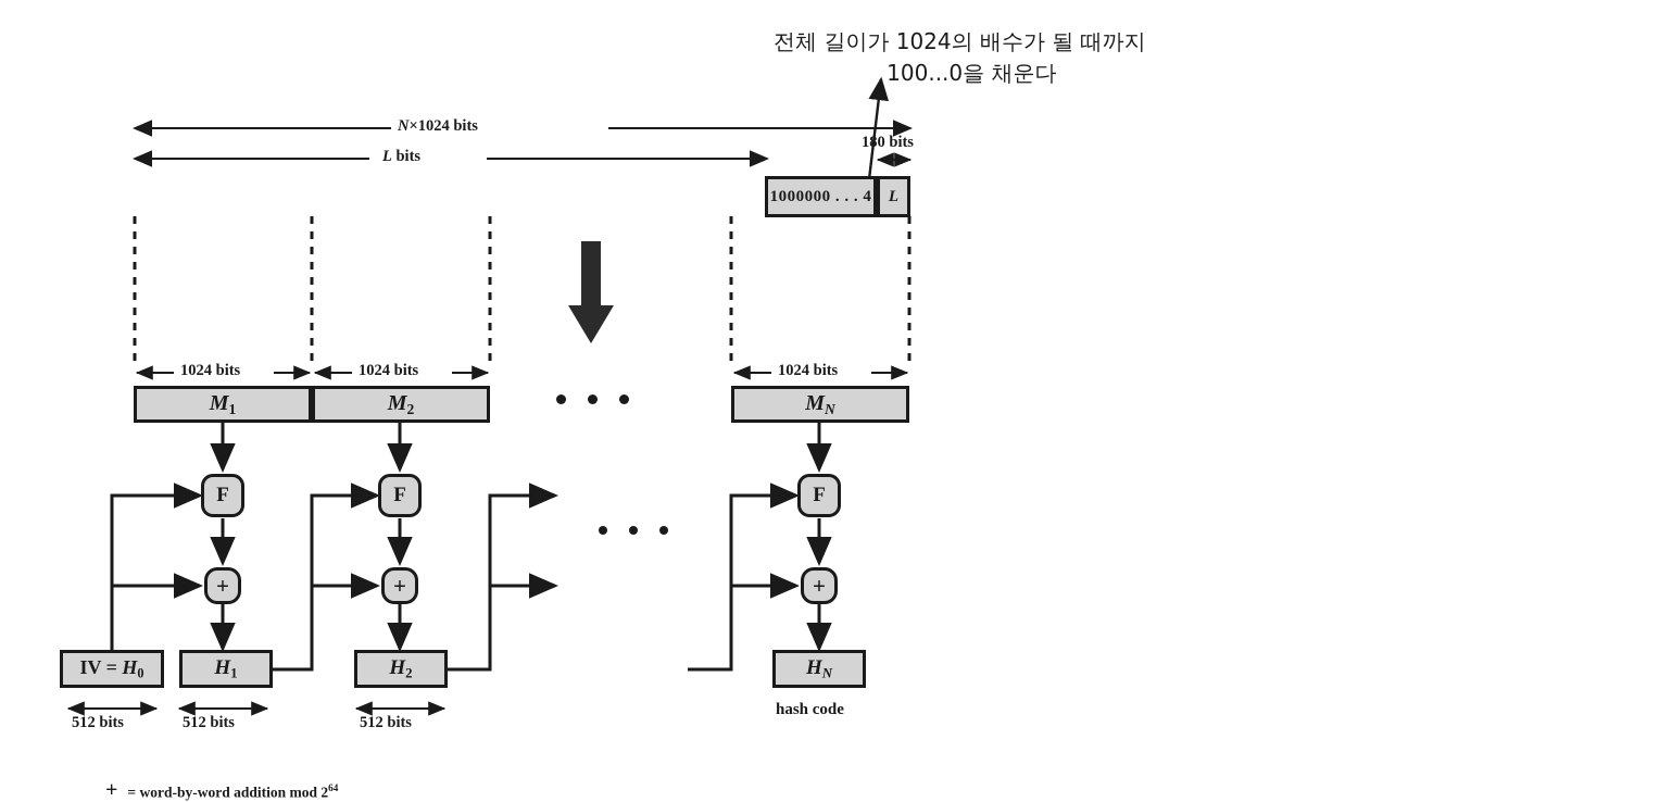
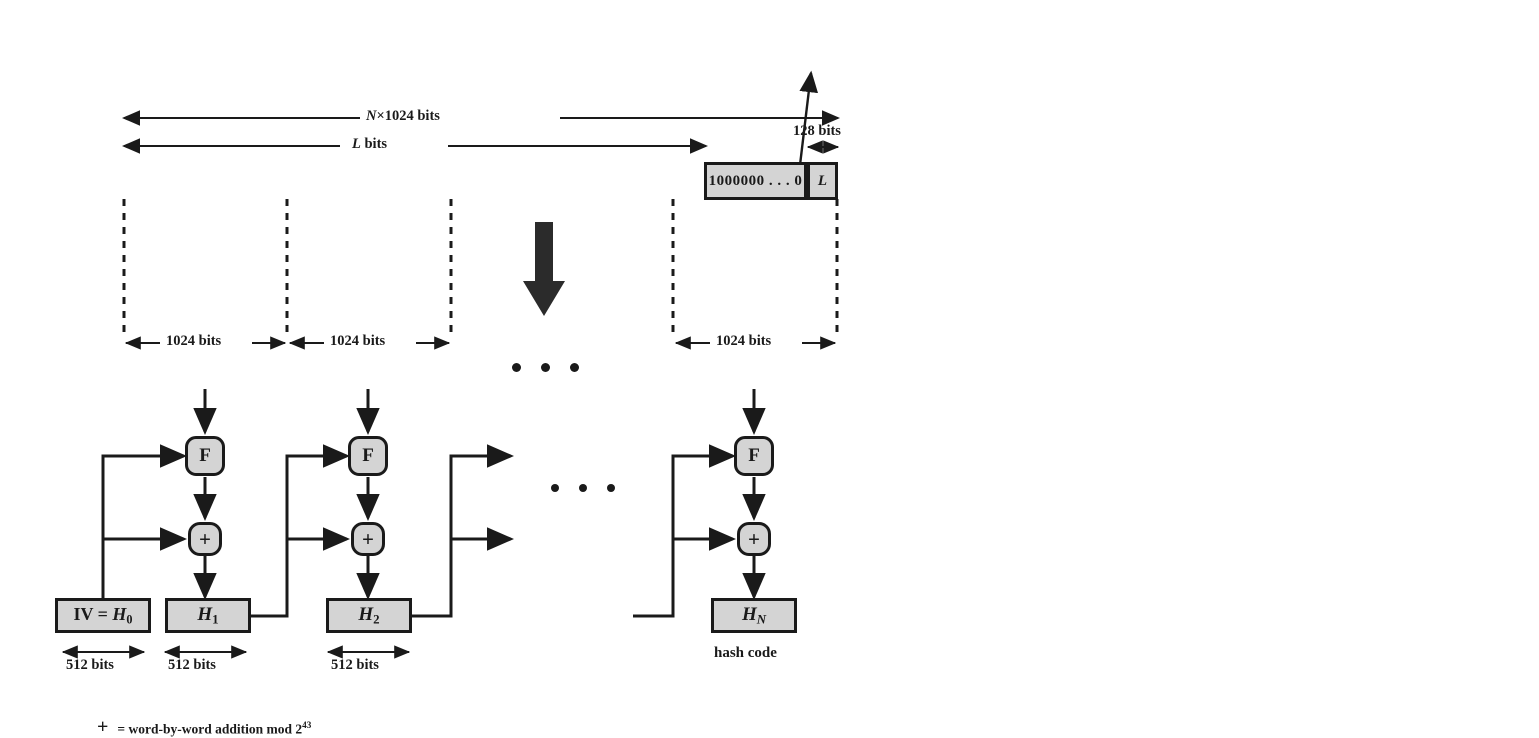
- 전체 길이가 1024의 배수가 될 때까지
- 100...0을 채운다
  N×1024 bits
  L bits
- 180 bits
+ 128 bits
- 1000000 . . . 4
+ 1000000 . . . 0
  L
  1024 bits
  1024 bits
  1024 bits
- M1
- M2
- MN
  F
  F
  F
  +
  +
  +
  IV = H0
  H1
  H2
  HN
  512 bits
  512 bits
  512 bits
  hash code
  +
- = word-by-word addition mod 264
+ = word-by-word addition mod 243
